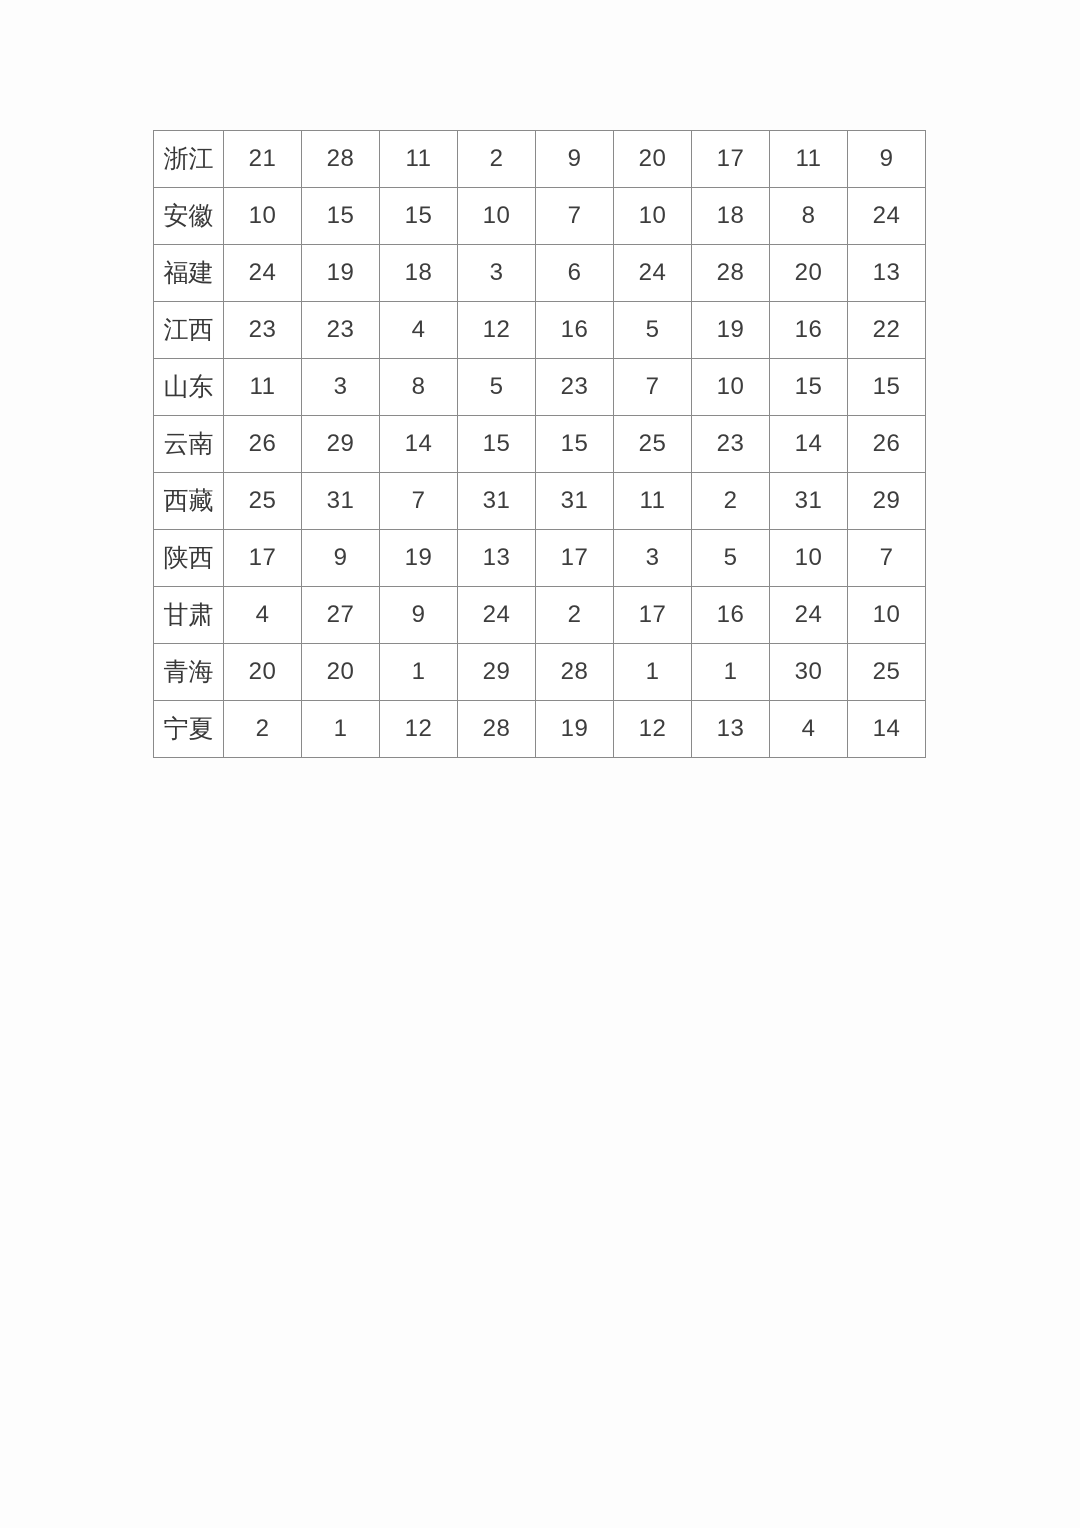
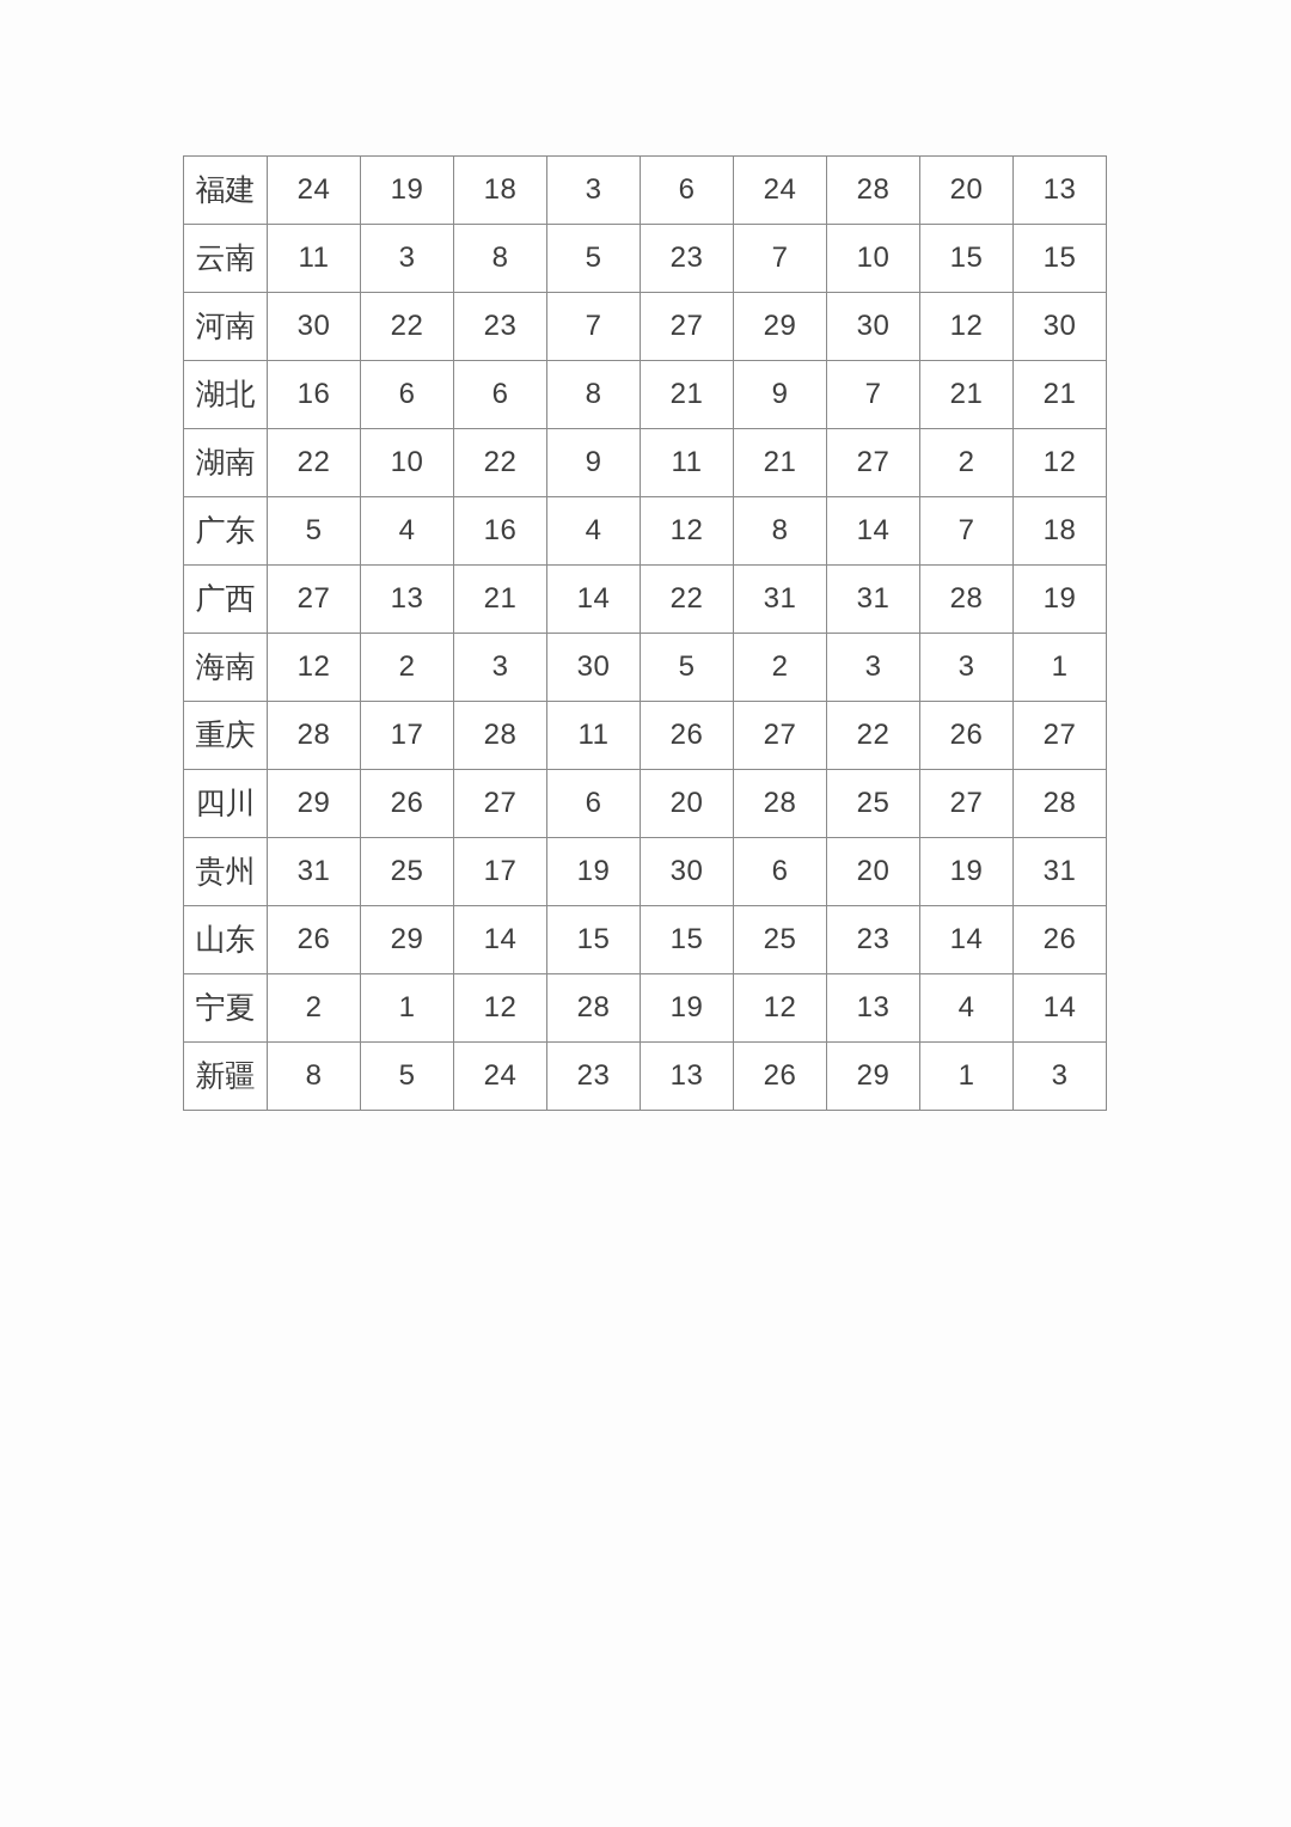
- 浙江	21	28	11	2	9	20	17	11	9
- 安徽	10	15	15	10	7	10	18	8	24
  福建	24	19	18	3	6	24	28	20	13
- 江西	23	23	4	12	16	5	19	16	22
- 山东	11	3	8	5	23	7	10	15	15
+ 云南	11	3	8	5	23	7	10	15	15
+ 河南	30	22	23	7	27	29	30	12	30
+ 湖北	16	6	6	8	21	9	7	21	21
+ 湖南	22	10	22	9	11	21	27	2	12
+ 广东	5	4	16	4	12	8	14	7	18
+ 广西	27	13	21	14	22	31	31	28	19
+ 海南	12	2	3	30	5	2	3	3	1
+ 重庆	28	17	28	11	26	27	22	26	27
+ 四川	29	26	27	6	20	28	25	27	28
+ 贵州	31	25	17	19	30	6	20	19	31
- 云南	26	29	14	15	15	25	23	14	26
+ 山东	26	29	14	15	15	25	23	14	26
- 西藏	25	31	7	31	31	11	2	31	29
- 陕西	17	9	19	13	17	3	5	10	7
- 甘肃	4	27	9	24	2	17	16	24	10
- 青海	20	20	1	29	28	1	1	30	25
  宁夏	2	1	12	28	19	12	13	4	14
+ 新疆	8	5	24	23	13	26	29	1	3
